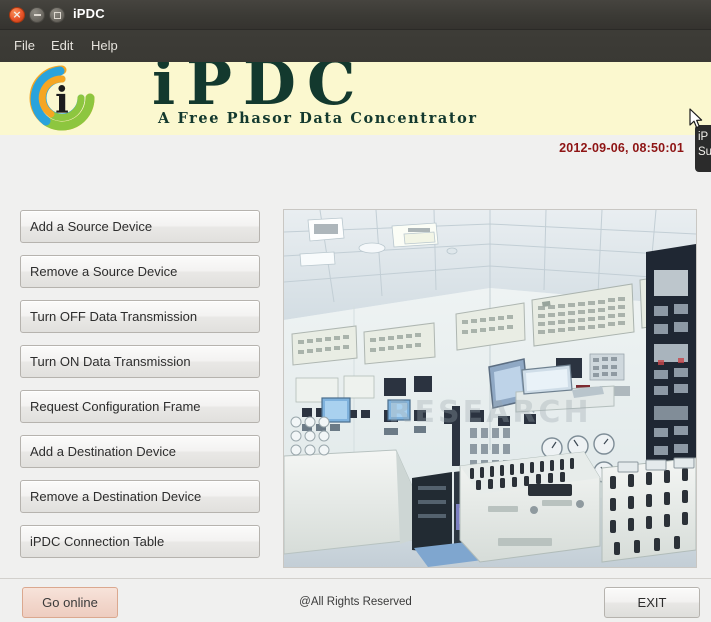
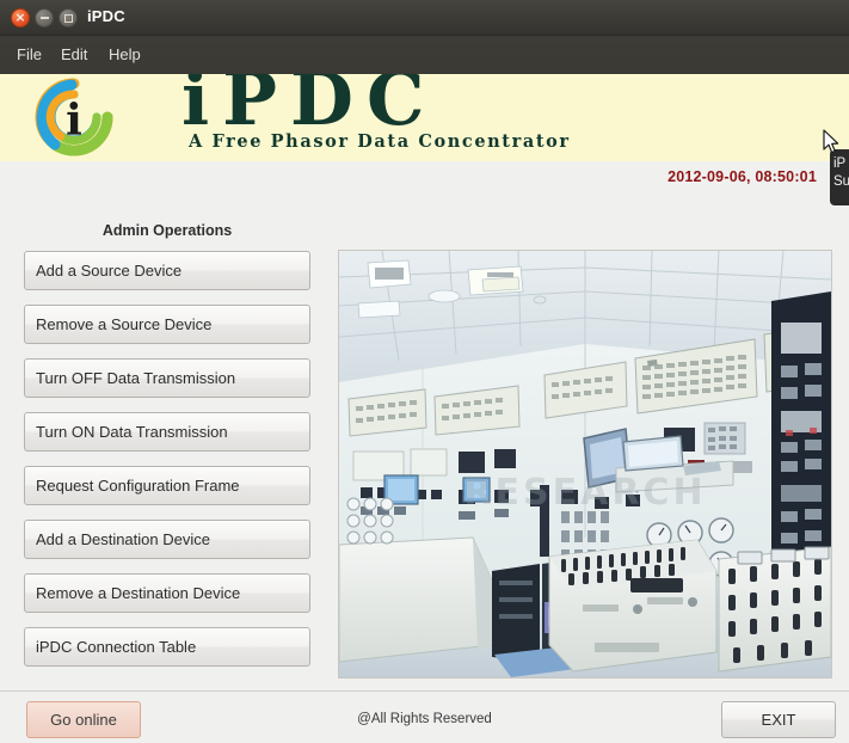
  ×
  iPDC
  File
  Edit
  Help
  i
  iPDC
  A Free Phasor Data Concentrator
  2012-09-06, 08:50:01
  iP
  Su
+ Admin Operations
  Add a Source Device
  Remove a Source Device
  Turn OFF Data Transmission
  Turn ON Data Transmission
  Request Configuration Frame
  Add a Destination Device
  Remove a Destination Device
  iPDC Connection Table
  RESEARCH
  Go online
  @All Rights Reserved
  EXIT
